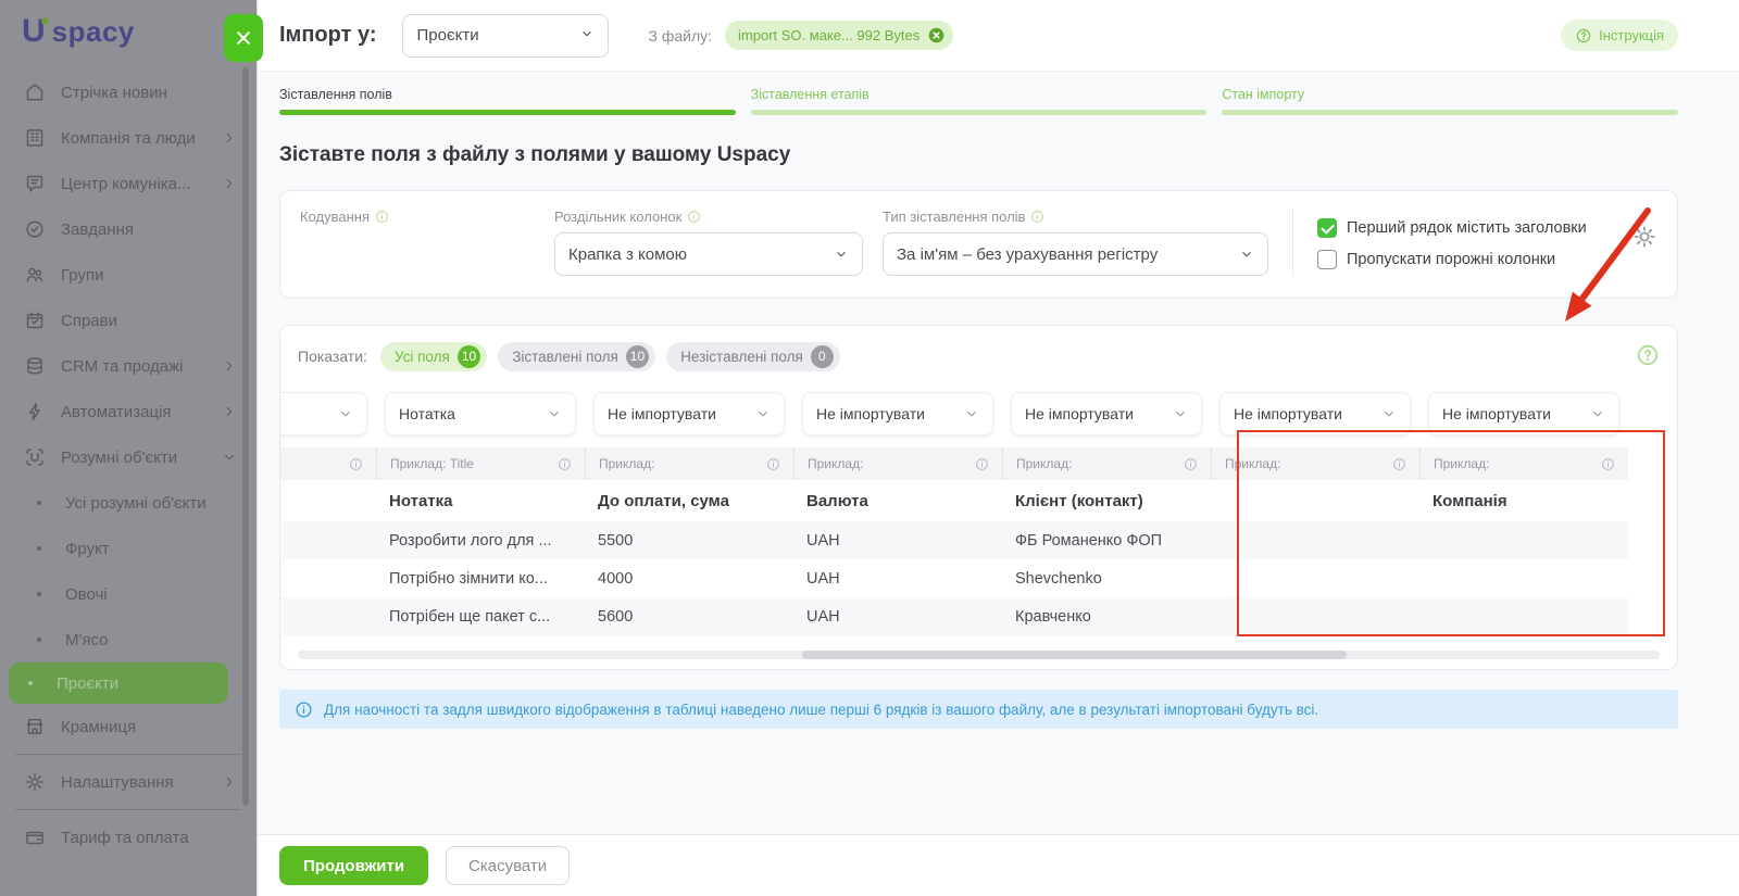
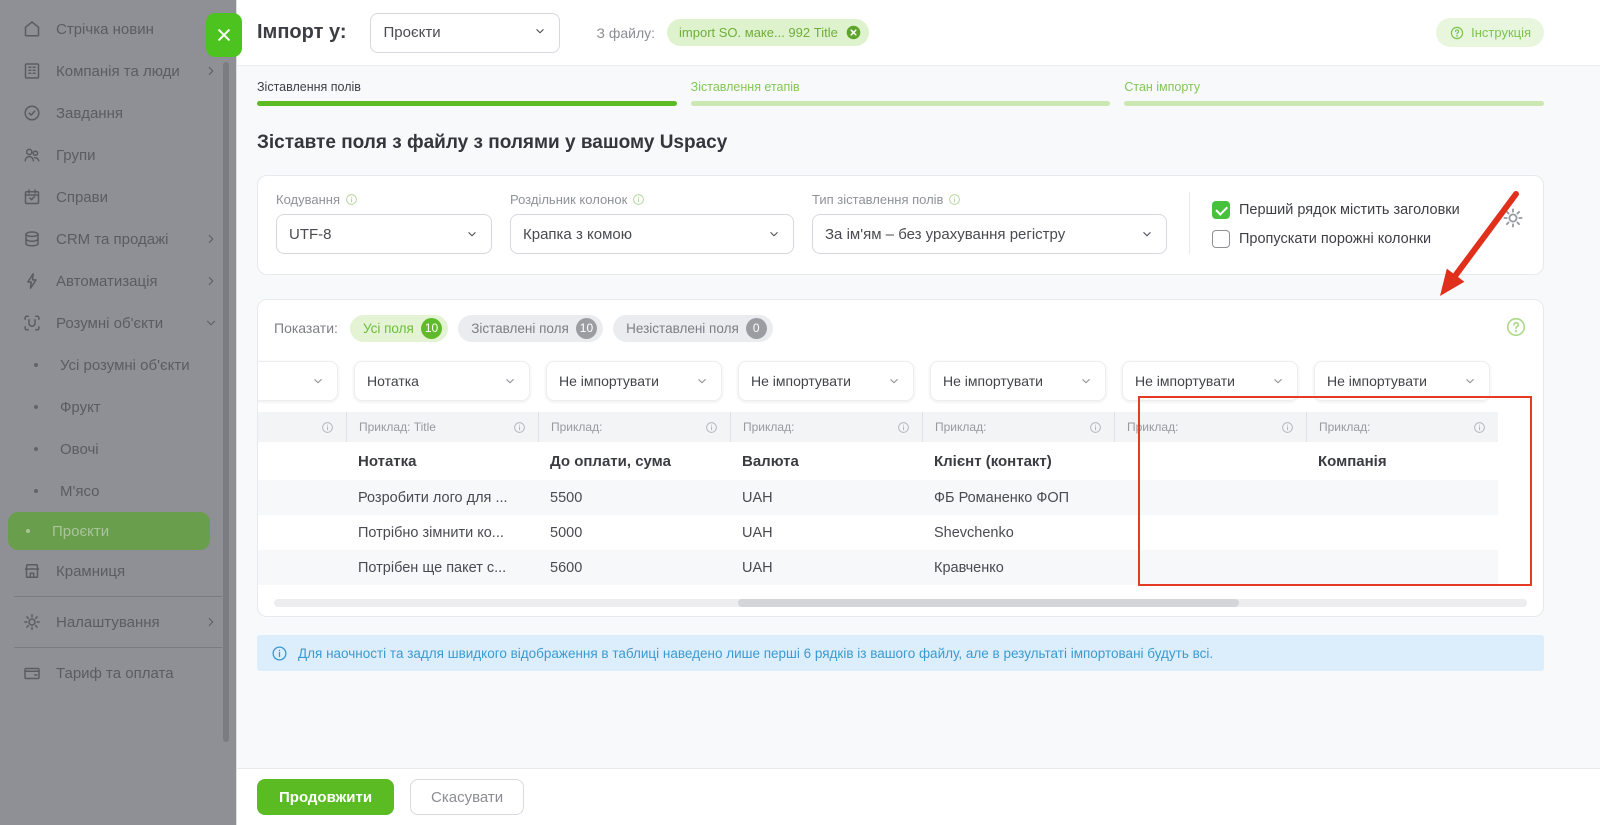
- U
- spacy
  Стрічка новин
  Компанія та люди
- Центр комуніка...
  Завдання
  Групи
  Справи
  CRM та продажі
  Автоматизація
  Розумні об'єкти
  Усі розумні об'єкти
  Фрукт
  Овочі
  М'ясо
  Проєкти
  Крамниця
  Налаштування
  Тариф та оплата
  Імпорт у:
  Проєкти
  З файлу:
- import SO. маке... 992 Bytes
+ import SO. маке... 992 Title
  Інструкція
  Зіставлення полів
  Зіставлення етапів
  Стан імпорту
  Зіставте поля з файлу з полями у вашому Uspacy
  Кодування
+ UTF-8
  Роздільник колонок
  Крапка з комою
  Тип зіставлення полів
  За ім'ям – без урахування регістру
  Перший рядок містить заголовки
  Пропускати порожні колонки
  Показати:
  Усі поля
  10
  Зіставлені поля
  10
  Незіставлені поля
  0
  Нотатка
  Не імпортувати
  Не імпортувати
  Не імпортувати
  Не імпортувати
  Не імпортувати
  Приклад: Title
  Приклад:
  Приклад:
  Приклад:
  Приклад:
  Приклад:
  Нотатка
  До оплати, сума
  Валюта
  Клієнт (контакт)
  Компанія
  Розробити лого для ...
  5500
  UAH
  ФБ Романенко ФОП
  Потрібно зімнити ко...
- 4000
+ 5000
  UAH
  Shevchenko
  Потрібен ще пакет с...
  5600
  UAH
  Кравченко
  Для наочності та задля швидкого відображення в таблиці наведено лише перші 6 рядків із вашого файлу, але в результаті імпортовані будуть всі.
  Продовжити
  Скасувати
